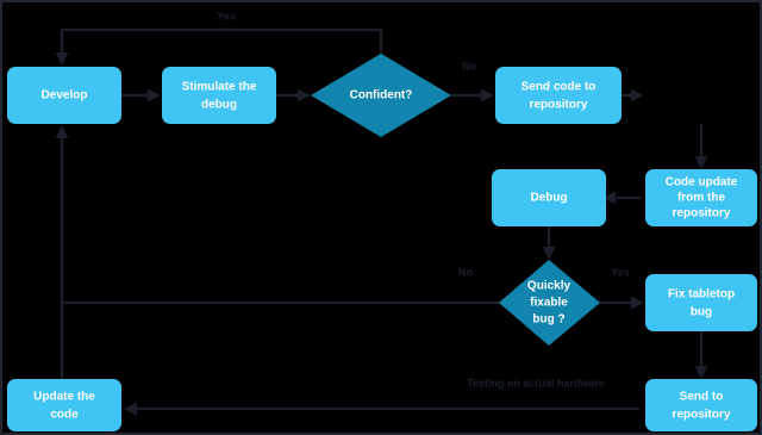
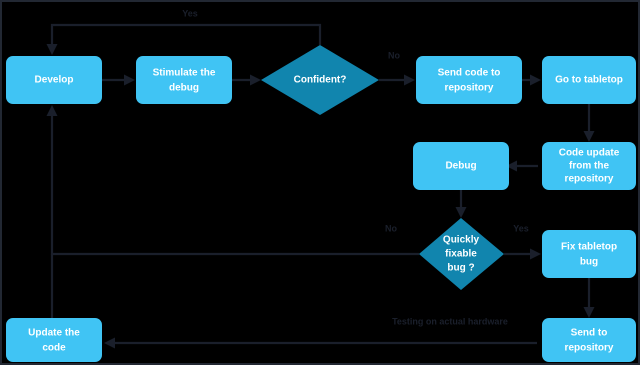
  Develop
  Stimulate the
  debug
  Confident?
  Send code to
  repository
+ Go to tabletop
  Code update
  from the
  repository
  Debug
  Quickly
  fixable
  bug ?
  Fix tabletop
  bug
  Send to
  repository
  Update the
  code
  Yes
  No
  No
  Yes
  Testing on actual hardware
